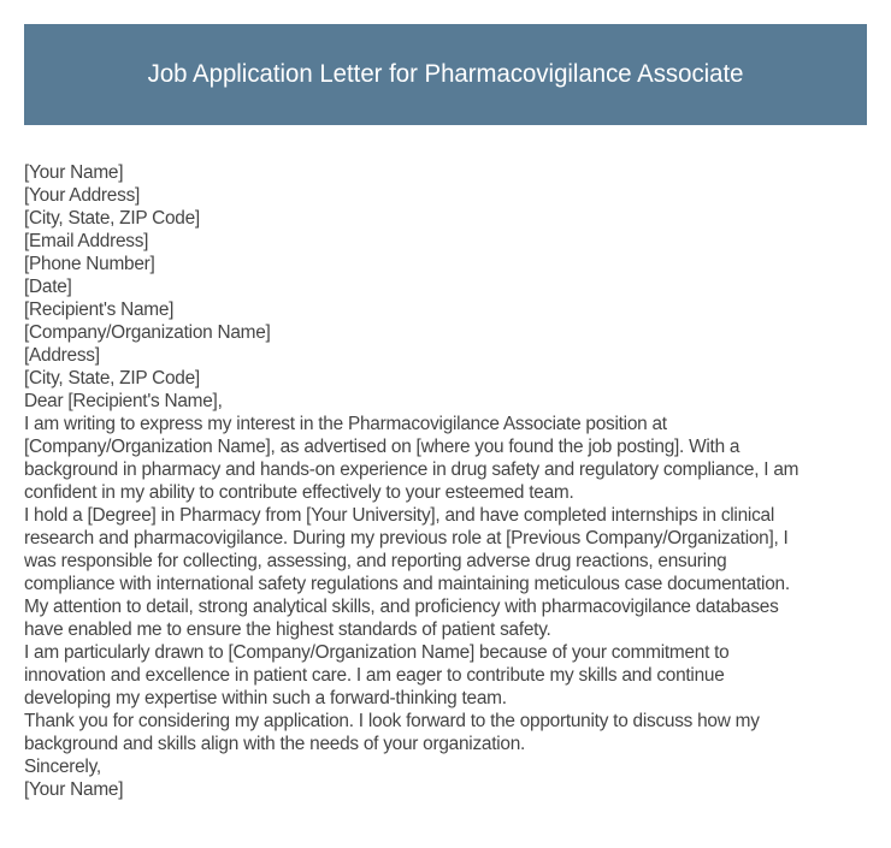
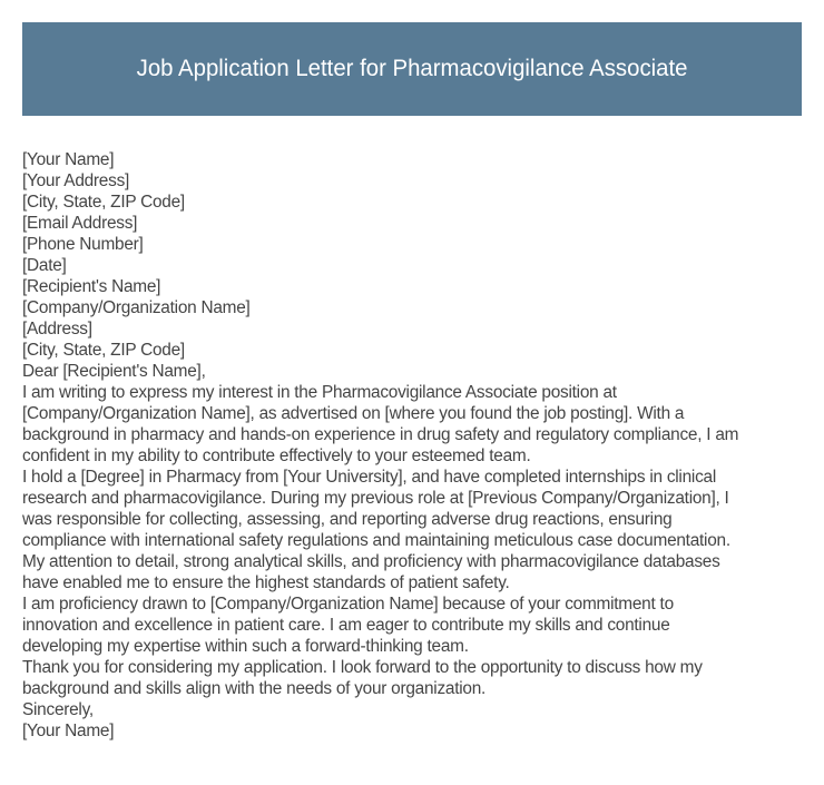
  Job Application Letter for Pharmacovigilance Associate
  [Your Name]
  [Your Address]
  [City, State, ZIP Code]
  [Email Address]
  [Phone Number]
  [Date]
  [Recipient's Name]
  [Company/Organization Name]
  [Address]
  [City, State, ZIP Code]
  Dear [Recipient's Name],
  I am writing to express my interest in the Pharmacovigilance Associate position at
  [Company/Organization Name], as advertised on [where you found the job posting]. With a
  background in pharmacy and hands-on experience in drug safety and regulatory compliance, I am
  confident in my ability to contribute effectively to your esteemed team.
  I hold a [Degree] in Pharmacy from [Your University], and have completed internships in clinical
  research and pharmacovigilance. During my previous role at [Previous Company/Organization], I
  was responsible for collecting, assessing, and reporting adverse drug reactions, ensuring
  compliance with international safety regulations and maintaining meticulous case documentation.
  My attention to detail, strong analytical skills, and proficiency with pharmacovigilance databases
  have enabled me to ensure the highest standards of patient safety.
- I am particularly drawn to [Company/Organization Name] because of your commitment to
+ I am proficiency drawn to [Company/Organization Name] because of your commitment to
  innovation and excellence in patient care. I am eager to contribute my skills and continue
  developing my expertise within such a forward-thinking team.
  Thank you for considering my application. I look forward to the opportunity to discuss how my
  background and skills align with the needs of your organization.
  Sincerely,
  [Your Name]
